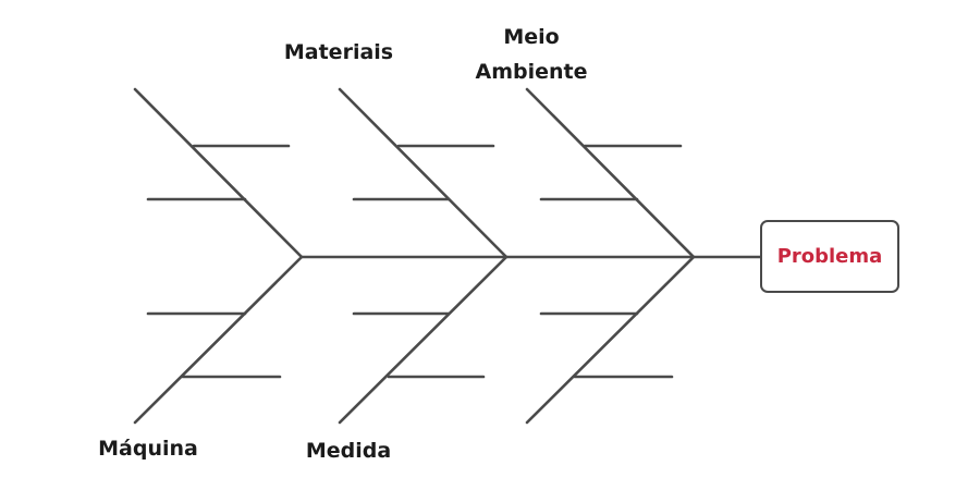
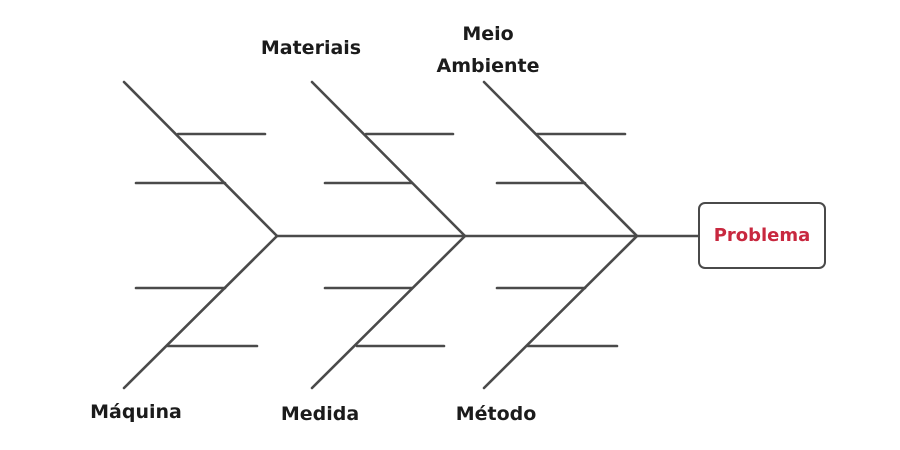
  Materiais
  Meio
  Ambiente
  Máquina
  Medida
+ Método
  Problema
